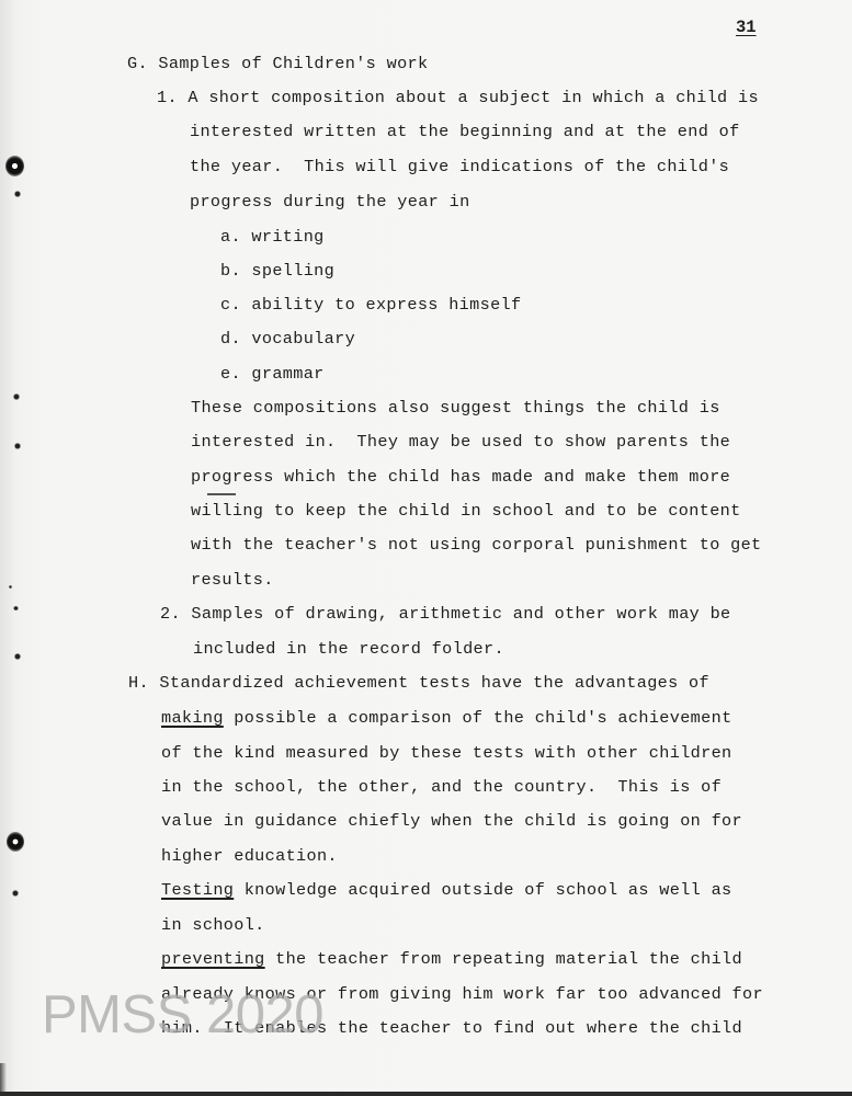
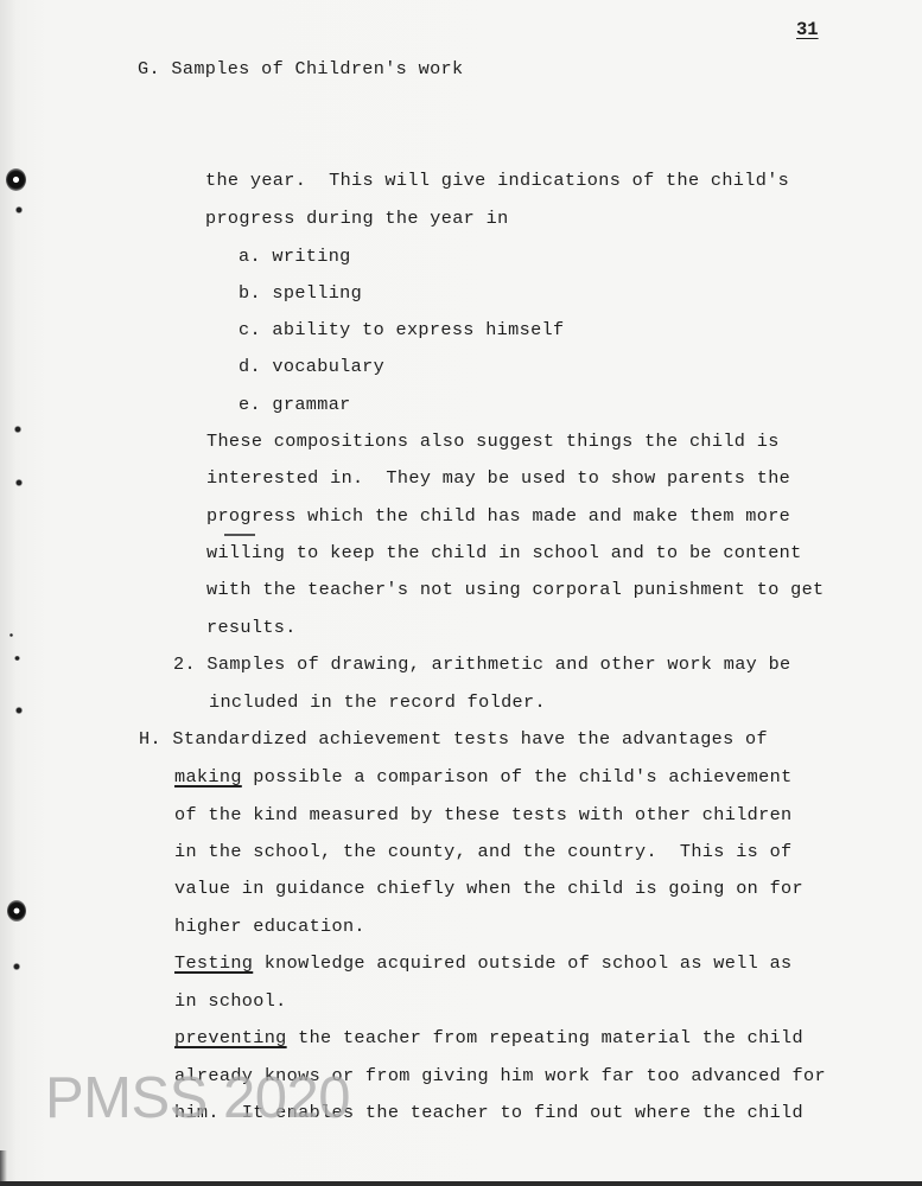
  31
  G. Samples of Children's work
- 1. A short composition about a subject in which a child is
- interested written at the beginning and at the end of
  the year. This will give indications of the child's
  progress during the year in
  a. writing
  b. spelling
  c. ability to express himself
  d. vocabulary
  e. grammar
  These compositions also suggest things the child is
  interested in. They may be used to show parents the
  progress which the child has made and make them more
  willing to keep the child in school and to be content
  with the teacher's not using corporal punishment to get
  results.
  2. Samples of drawing, arithmetic and other work may be
  included in the record folder.
  H. Standardized achievement tests have the advantages of
  making possible a comparison of the child's achievement
  of the kind measured by these tests with other children
- in the school, the other, and the country. This is of
+ in the school, the county, and the country. This is of
  value in guidance chiefly when the child is going on for
  higher education.
  Testing knowledge acquired outside of school as well as
  in school.
  preventing the teacher from repeating material the child
  already knows or from giving him work far too advanced for
  him. It enables the teacher to find out where the child
  PMSS 2020
